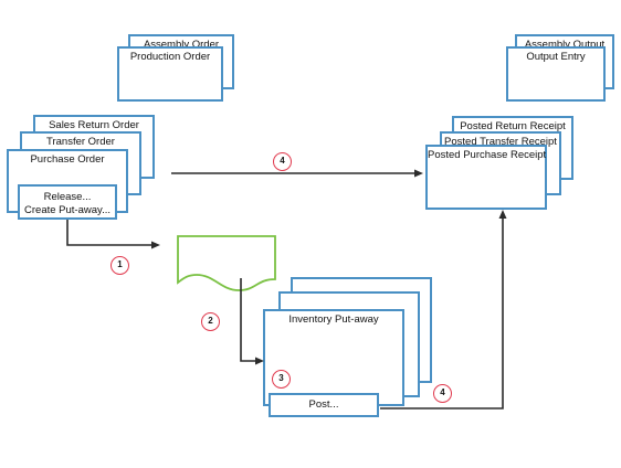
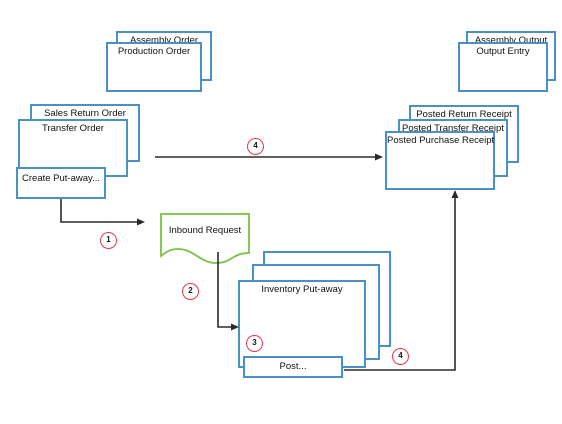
  Assembly Order
  Production Order
  Sales Return Order
  Transfer Order
- Purchase Order
- Release...
  Create Put-away...
+ Inbound Request
  Inventory Put-away
  Post...
  Assembly Output
  Output Entry
  Posted Return Receipt
  Posted Transfer Receipt
  Posted Purchase Receipt
  1
  2
  3
  4
  4
